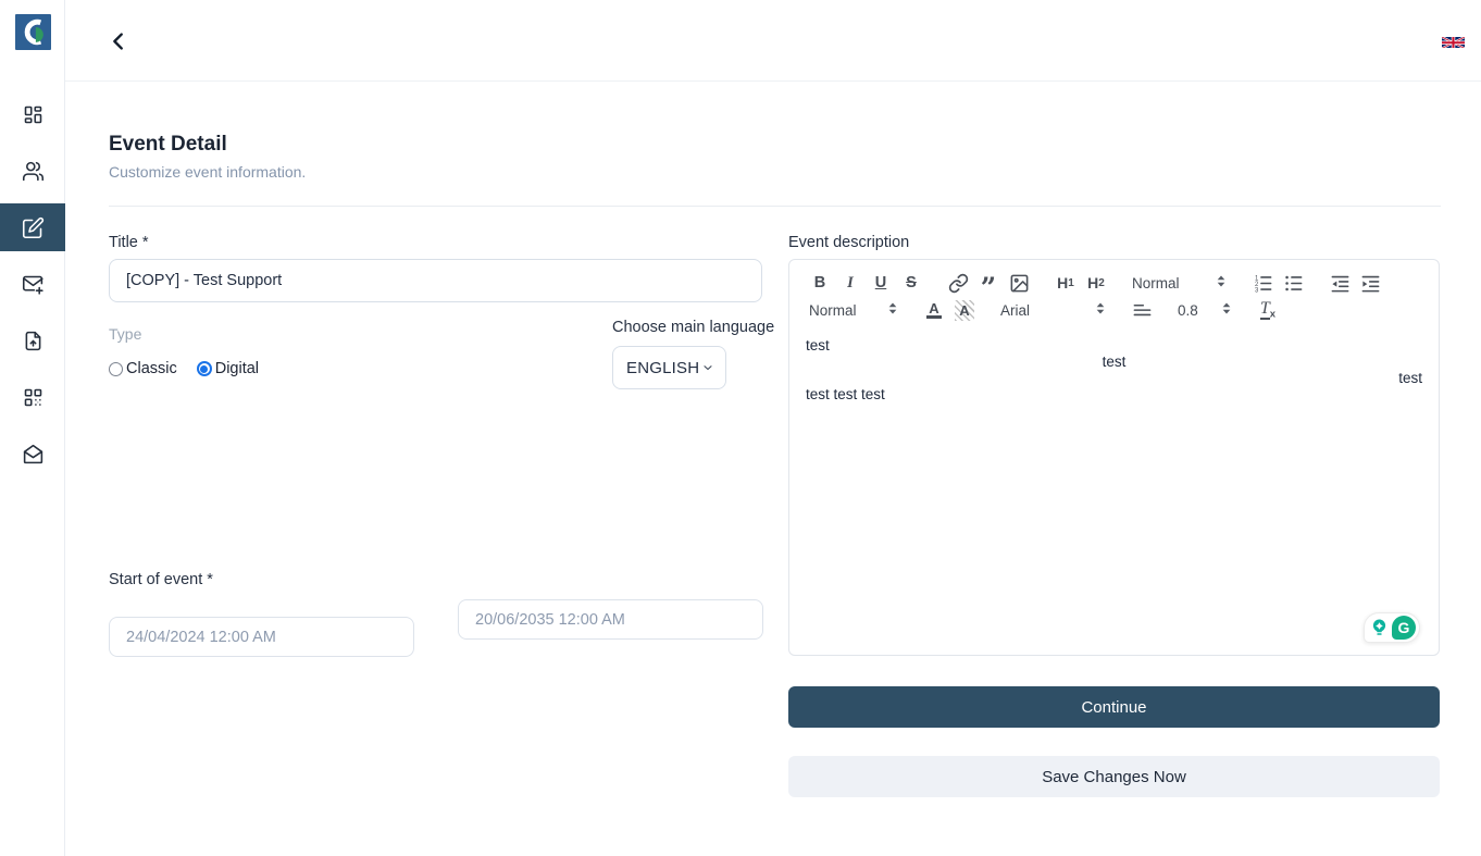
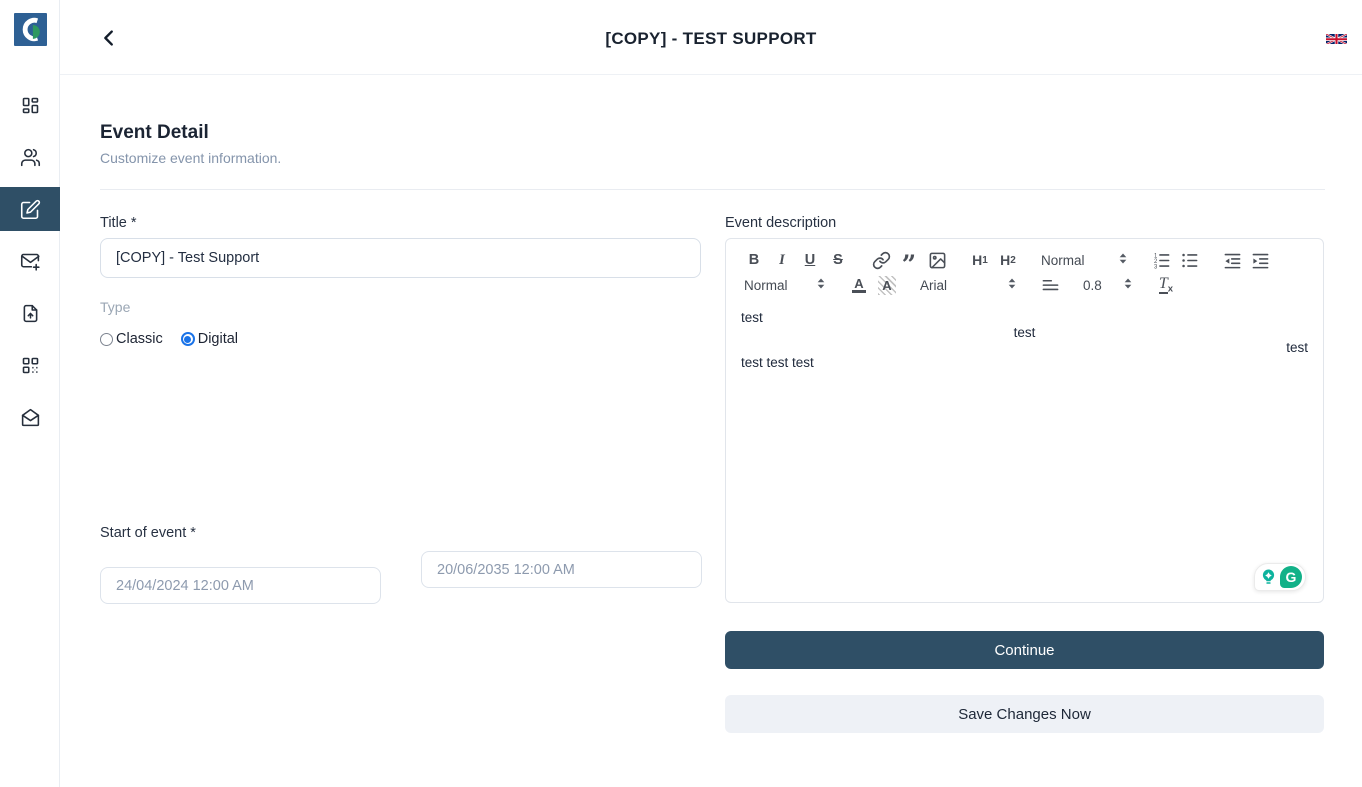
+ [COPY] - TEST SUPPORT
  Event Detail
  Customize event information.
  Title *
  [COPY] - Test Support
  Type
  Classic
  Digital
- Choose main language
- ENGLISH
  Start of event *
  24/04/2024 12:00 AM
  20/06/2035 12:00 AM
  Event description
  B
  I
  U
  S
  ”
  H
  1
  H
  2
  Normal
  Normal
  A
  A
  Arial
  0.8
  Tx
  test
  test
  test
  test test test
  G
  Continue
  Save Changes Now
